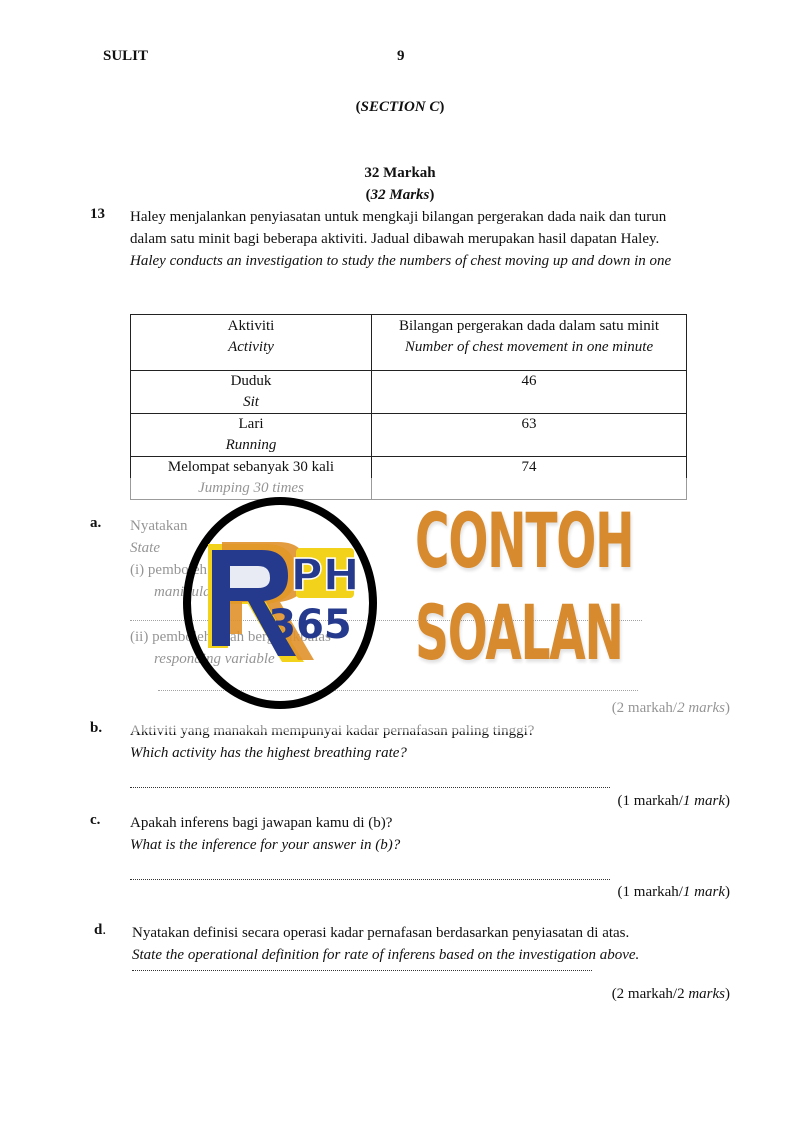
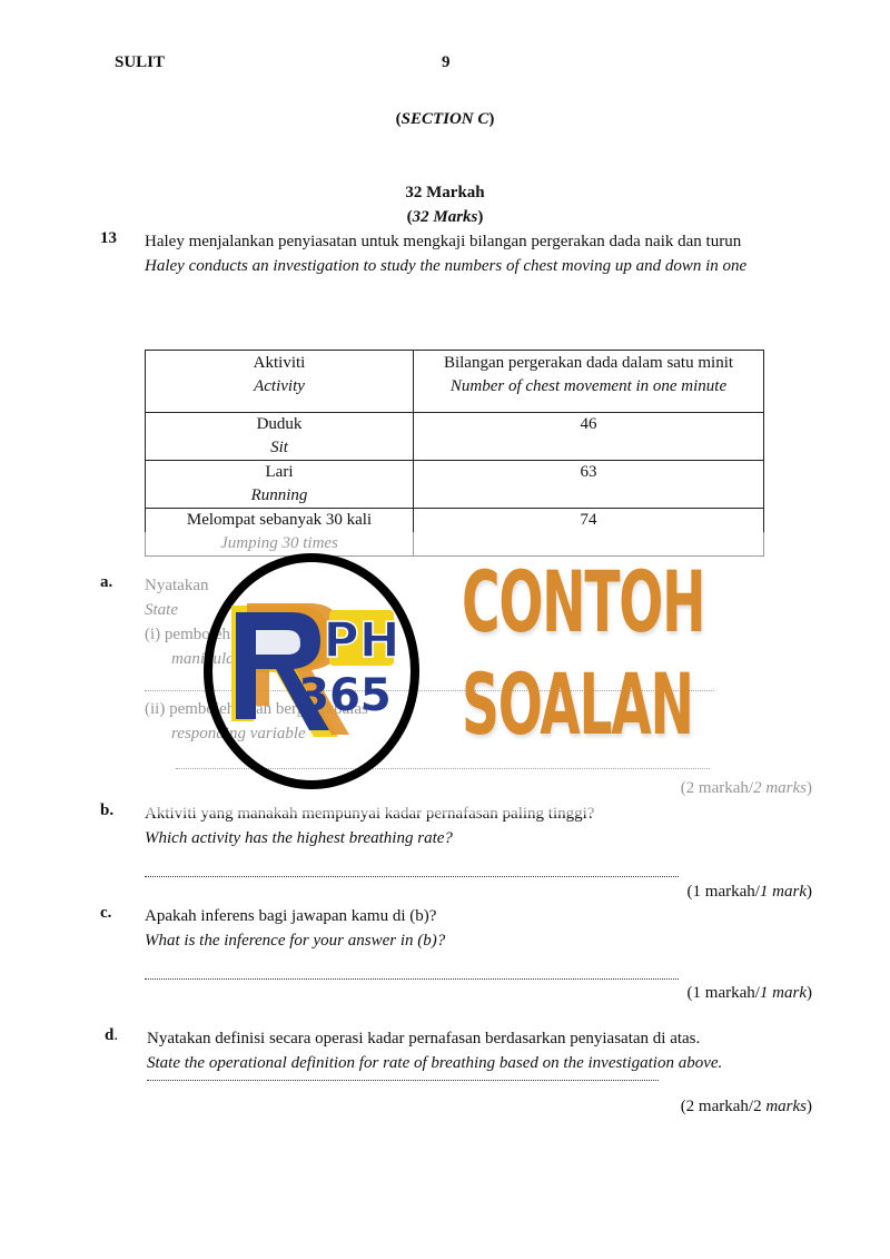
  SULIT
  9
  (SECTION C)
  32 Markah
  (32 Marks)
  13
  Haley menjalankan penyiasatan untuk mengkaji bilangan pergerakan dada naik dan turun
- dalam satu minit bagi beberapa aktiviti. Jadual dibawah merupakan hasil dapatan Haley.
  Haley conducts an investigation to study the numbers of chest moving up and down in one
  Aktiviti Activity	Bilangan pergerakan dada dalam satu minit Number of chest movement in one minute
  Duduk Sit	46
  Lari Running	63
  Melompat sebanyak 30 kali Jumping 30 times	74
  a.
  Nyatakan
  State
  (ii) pembolehah berbalas
  responding variable
  (2 markah/2 marks)
  b.
  Aktiviti yang manakah mempunyai kadar pernafasan paling tinggi?
  Which activity has the highest breathing rate?
  (1 markah/1 mark)
  c.
  Apakah inferens bagi jawapan kamu di (b)?
  What is the inference for your answer in (b)?
  (1 markah/1 mark)
  d.
  Nyatakan definisi secara operasi kadar pernafasan berdasarkan penyiasatan di atas.
- State the operational definition for rate of inferens based on the investigation above.
+ State the operational definition for rate of breathing based on the investigation above.
  (2 markah/2 marks)
  PH
  365
  CONTOH
  SOALAN
